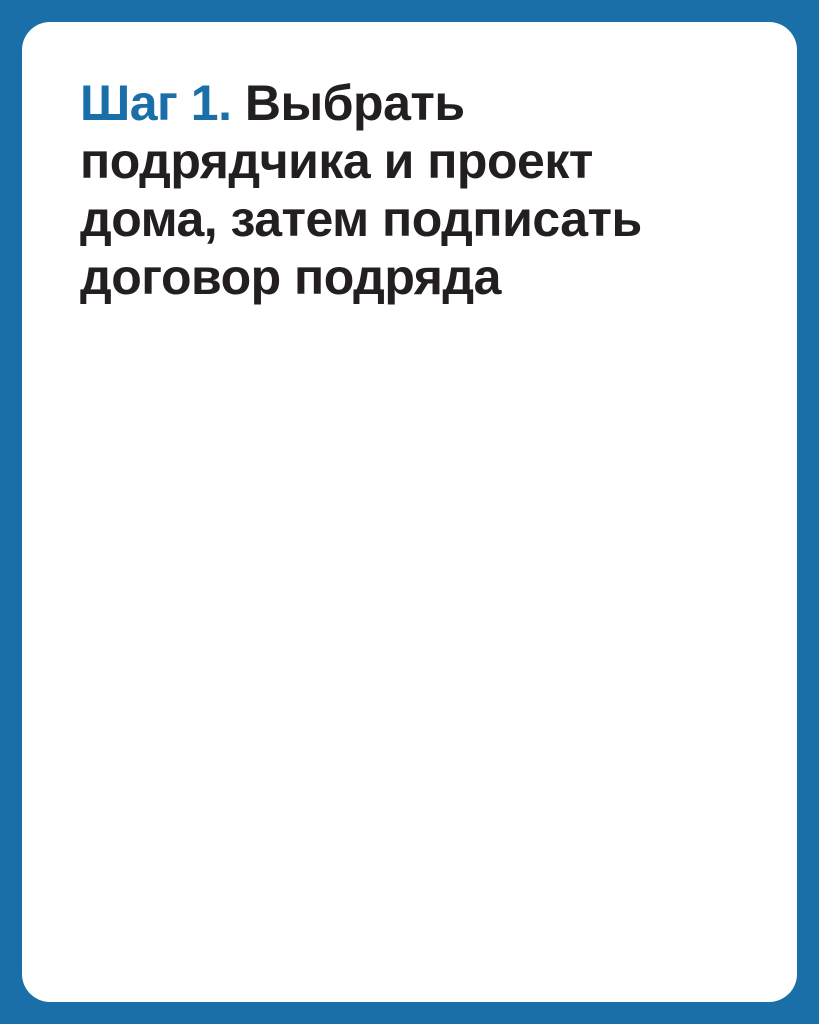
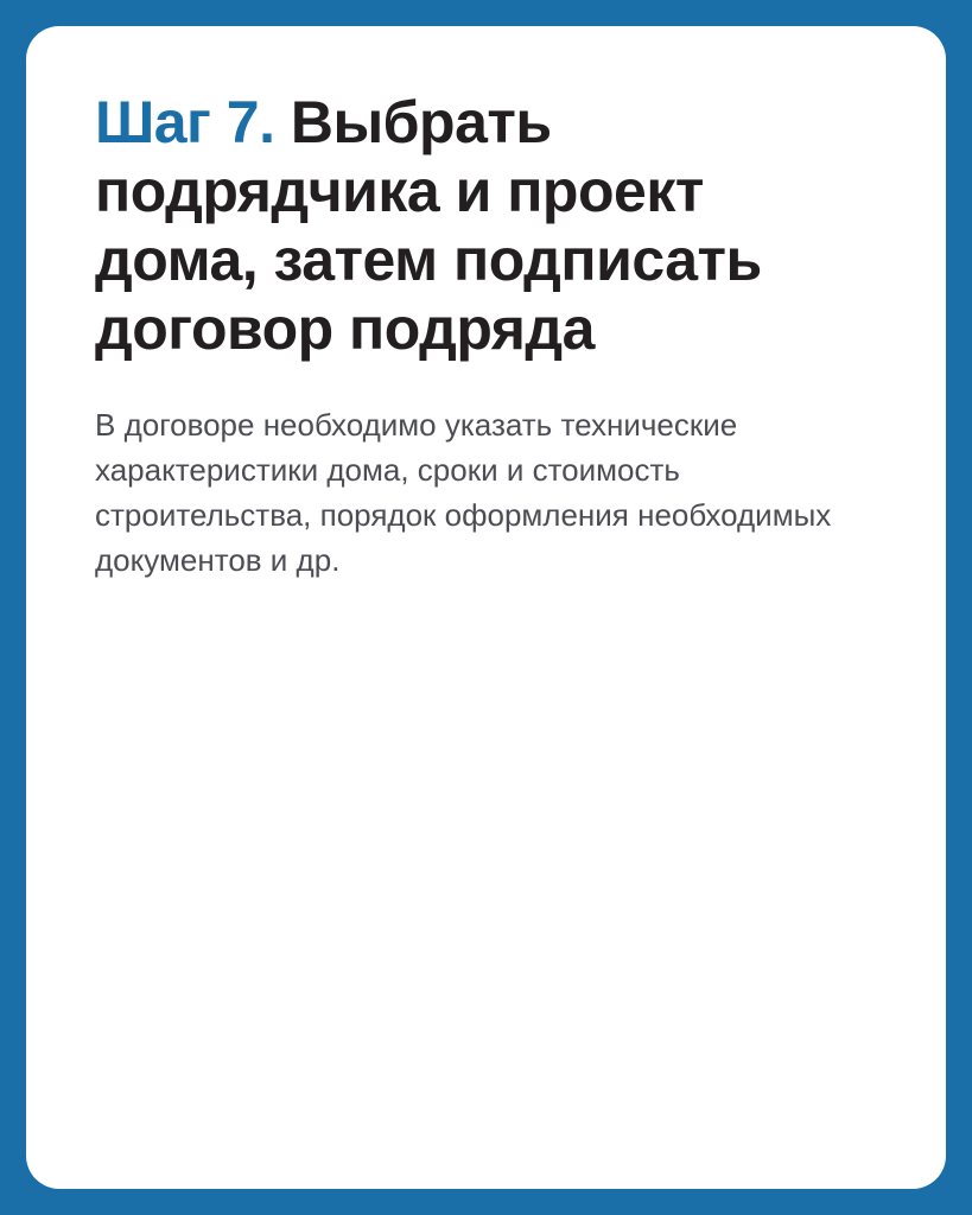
- Шаг 1. Выбрать подрядчика и проект дома, затем подписать договор подряда
+ Шаг 7. Выбрать подрядчика и проект дома, затем подписать договор подряда
+ В договоре необходимо указать технические характеристики дома, сроки и стоимость строительства, порядок оформления необходимых документов и др.
